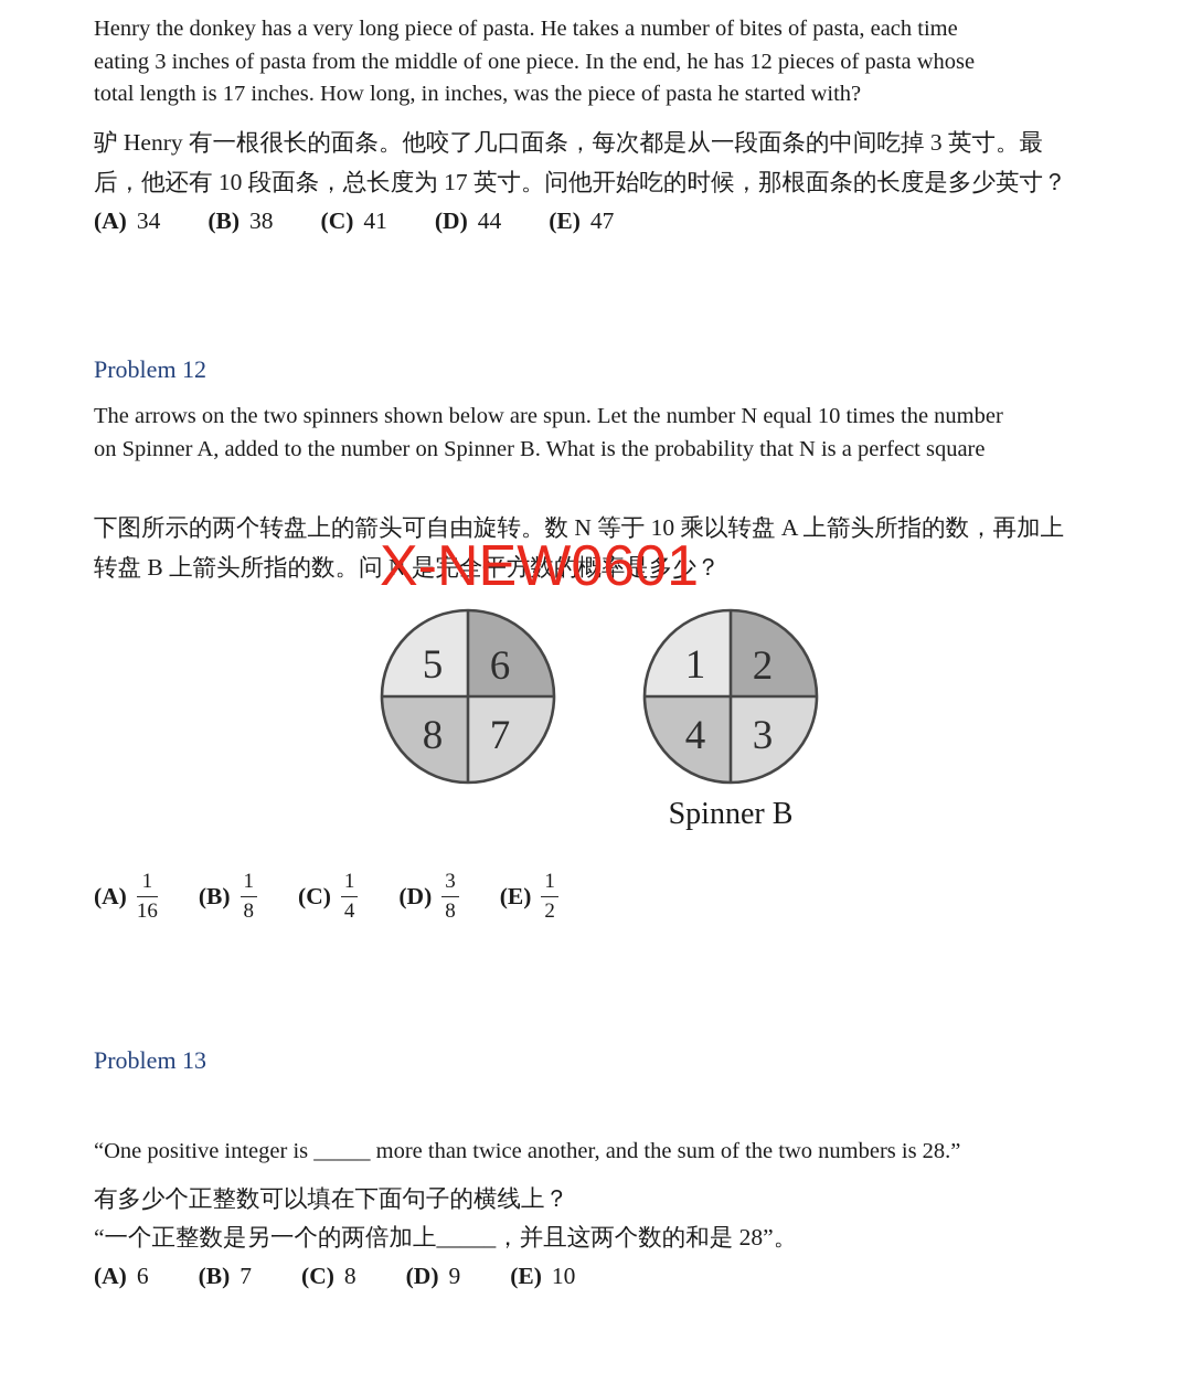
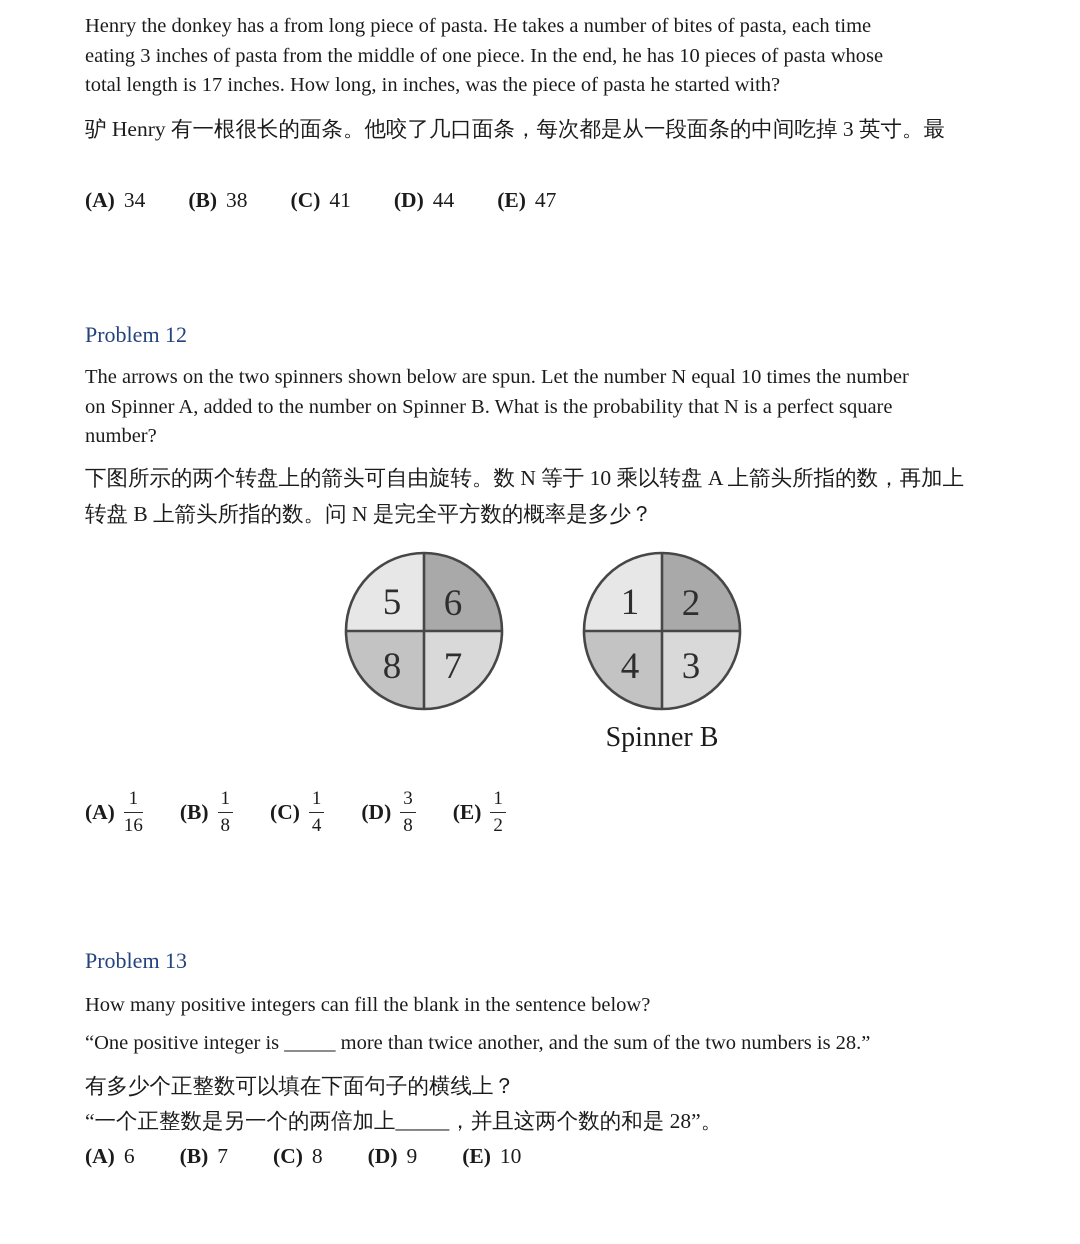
- Henry the donkey has a very long piece of pasta. He takes a number of bites of pasta, each time
+ Henry the donkey has a from long piece of pasta. He takes a number of bites of pasta, each time
- eating 3 inches of pasta from the middle of one piece. In the end, he has 12 pieces of pasta whose
+ eating 3 inches of pasta from the middle of one piece. In the end, he has 10 pieces of pasta whose
  total length is 17 inches. How long, in inches, was the piece of pasta he started with?
  驴 Henry 有一根很长的面条。他咬了几口面条，每次都是从一段面条的中间吃掉 3 英寸。最
- 后，他还有 10 段面条，总长度为 17 英寸。问他开始吃的时候，那根面条的长度是多少英寸？
  (A) 34
  (B) 38
  (C) 41
  (D) 44
  (E) 47
  Problem 12
  The arrows on the two spinners shown below are spun. Let the number N equal 10 times the number
  on Spinner A, added to the number on Spinner B. What is the probability that N is a perfect square
+ number?
  下图所示的两个转盘上的箭头可自由旋转。数 N 等于 10 乘以转盘 A 上箭头所指的数，再加上
  转盘 B 上箭头所指的数。问 N 是完全平方数的概率是多少？
- X-NEW0601
  5
  6
  8
  7
  1
  2
  4
  3
  Spinner B
  (A)
  1
  16
  (B)
  1
  8
  (C)
  1
  4
  (D)
  3
  8
  (E)
  1
  2
  Problem 13
+ How many positive integers can fill the blank in the sentence below?
  “One positive integer is _____ more than twice another, and the sum of the two numbers is 28.”
  有多少个正整数可以填在下面句子的横线上？
  “一个正整数是另一个的两倍加上_____，并且这两个数的和是 28”。
  (A) 6
  (B) 7
  (C) 8
  (D) 9
  (E) 10
